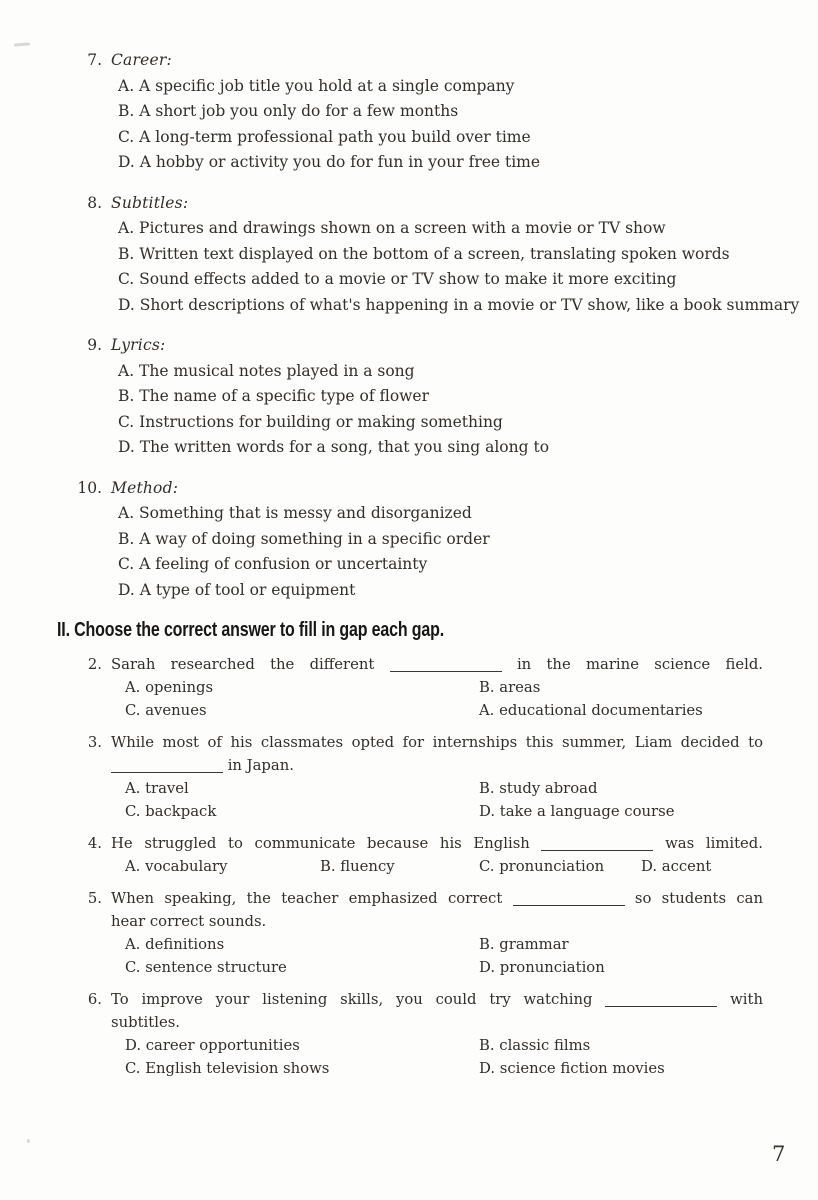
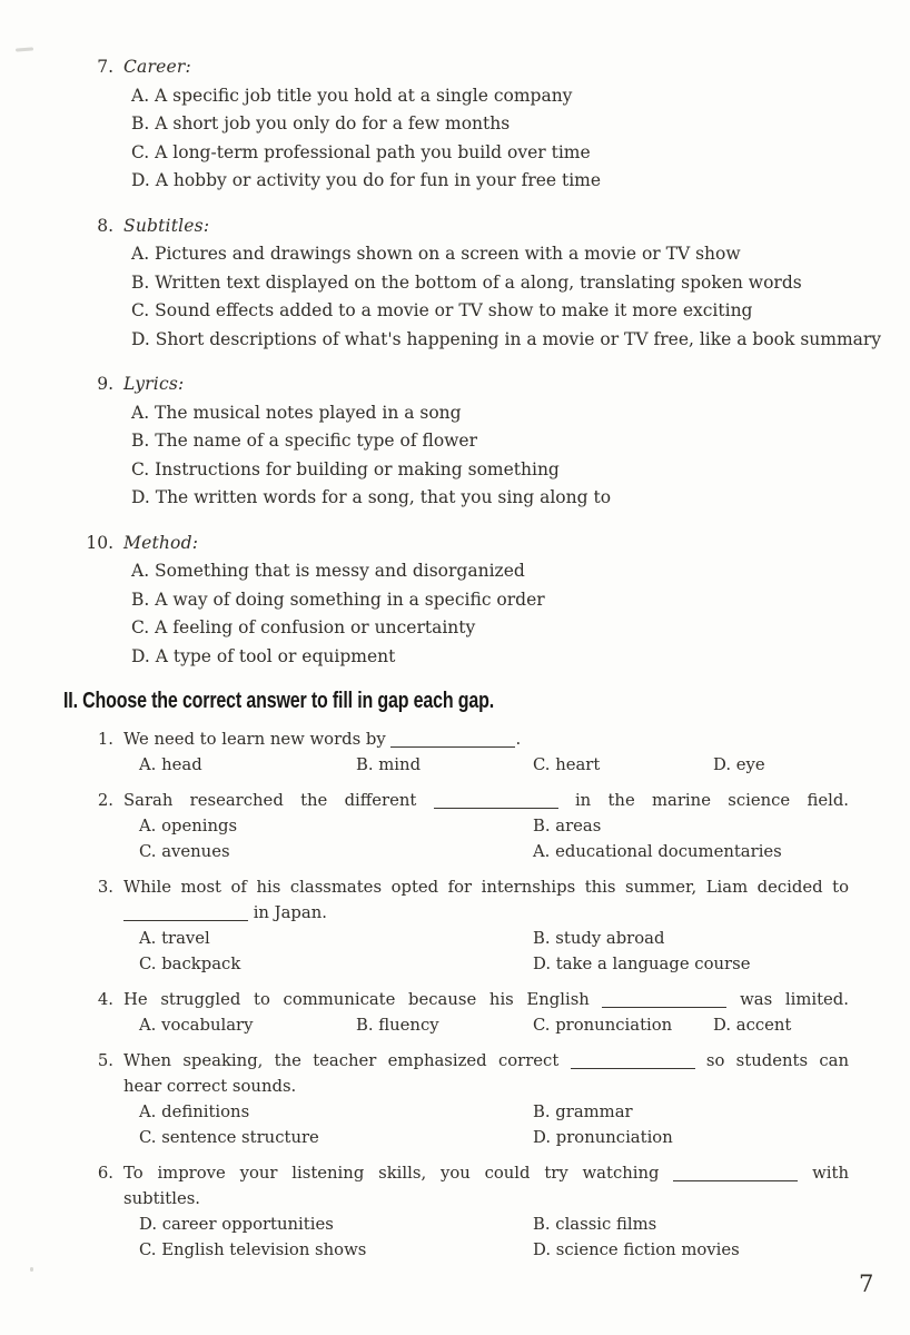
  7.
  Career:
  A. A specific job title you hold at a single company
  B. A short job you only do for a few months
  C. A long-term professional path you build over time
  D. A hobby or activity you do for fun in your free time
  8.
  Subtitles:
  A. Pictures and drawings shown on a screen with a movie or TV show
- B. Written text displayed on the bottom of a screen, translating spoken words
+ B. Written text displayed on the bottom of a along, translating spoken words
  C. Sound effects added to a movie or TV show to make it more exciting
- D. Short descriptions of what's happening in a movie or TV show, like a book summary
+ D. Short descriptions of what's happening in a movie or TV free, like a book summary
  9.
  Lyrics:
  A. The musical notes played in a song
  B. The name of a specific type of flower
  C. Instructions for building or making something
  D. The written words for a song, that you sing along to
  10.
  Method:
  A. Something that is messy and disorganized
  B. A way of doing something in a specific order
  C. A feeling of confusion or uncertainty
  D. A type of tool or equipment
  II. Choose the correct answer to fill in gap each gap.
+ 1.
+ We need to learn new words by .
+ A. head
+ B. mind
+ C. heart
+ D. eye
  2.
  Sarah researched the different in the marine science field.
  A. openings
  B. areas
  C. avenues
  A. educational documentaries
  3.
  While most of his classmates opted for internships this summer, Liam decided to
  in Japan.
  A. travel
  B. study abroad
  C. backpack
  D. take a language course
  4.
  He struggled to communicate because his English was limited.
  A. vocabulary
  B. fluency
  C. pronunciation
  D. accent
  5.
  When speaking, the teacher emphasized correct so students can
  hear correct sounds.
  A. definitions
  B. grammar
  C. sentence structure
  D. pronunciation
  6.
  To improve your listening skills, you could try watching with
  subtitles.
  D. career opportunities
  B. classic films
  C. English television shows
  D. science fiction movies
  7
